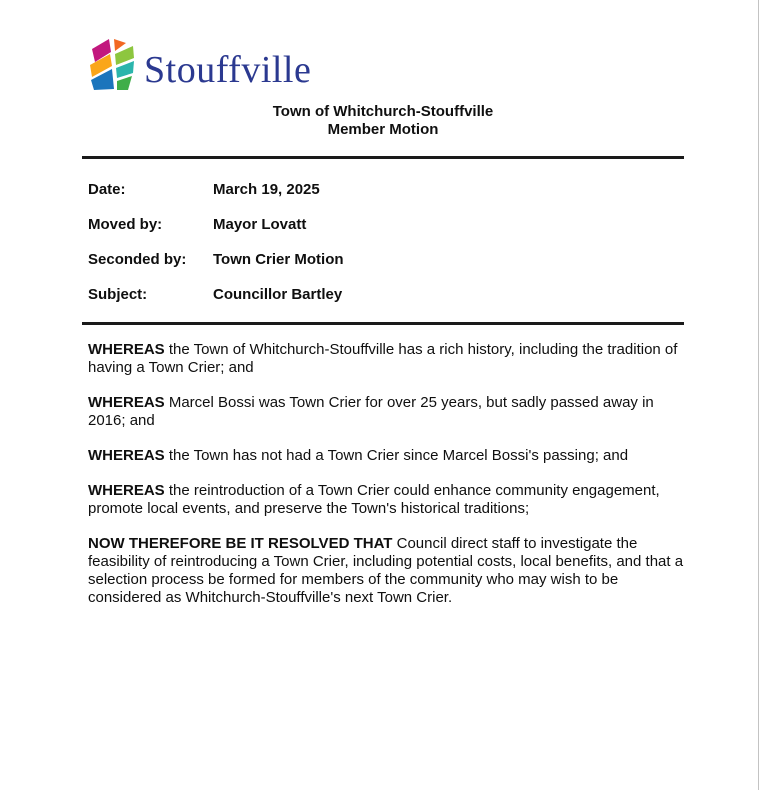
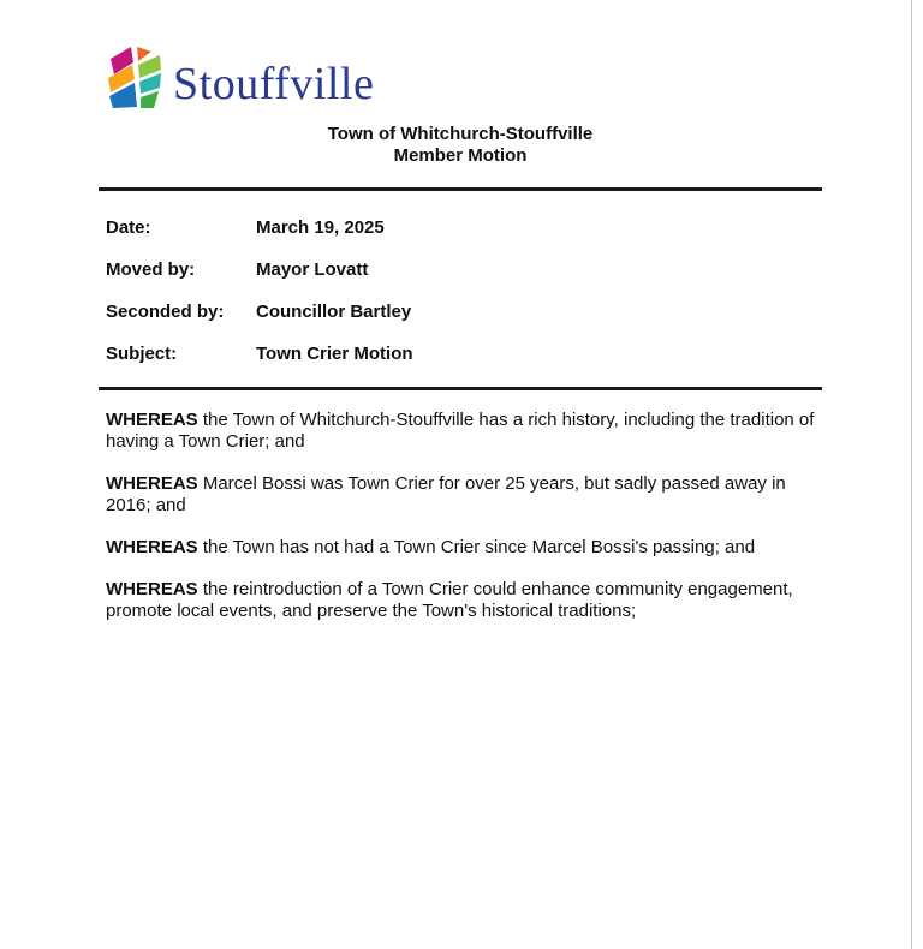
  Stouffville
  Town of Whitchurch-Stouffville
  Member Motion
  Date:
  March 19, 2025
  Moved by:
  Mayor Lovatt
  Seconded by:
- Town Crier Motion
+ Councillor Bartley
  Subject:
- Councillor Bartley
+ Town Crier Motion
  WHEREAS the Town of Whitchurch-Stouffville has a rich history, including the tradition of having a Town Crier; and
  WHEREAS Marcel Bossi was Town Crier for over 25 years, but sadly passed away in 2016; and
  WHEREAS the Town has not had a Town Crier since Marcel Bossi's passing; and
  WHEREAS the reintroduction of a Town Crier could enhance community engagement, promote local events, and preserve the Town's historical traditions;
- NOW THEREFORE BE IT RESOLVED THAT Council direct staff to investigate the feasibility of reintroducing a Town Crier, including potential costs, local benefits, and that a selection process be formed for members of the community who may wish to be considered as Whitchurch-Stouffville's next Town Crier.
